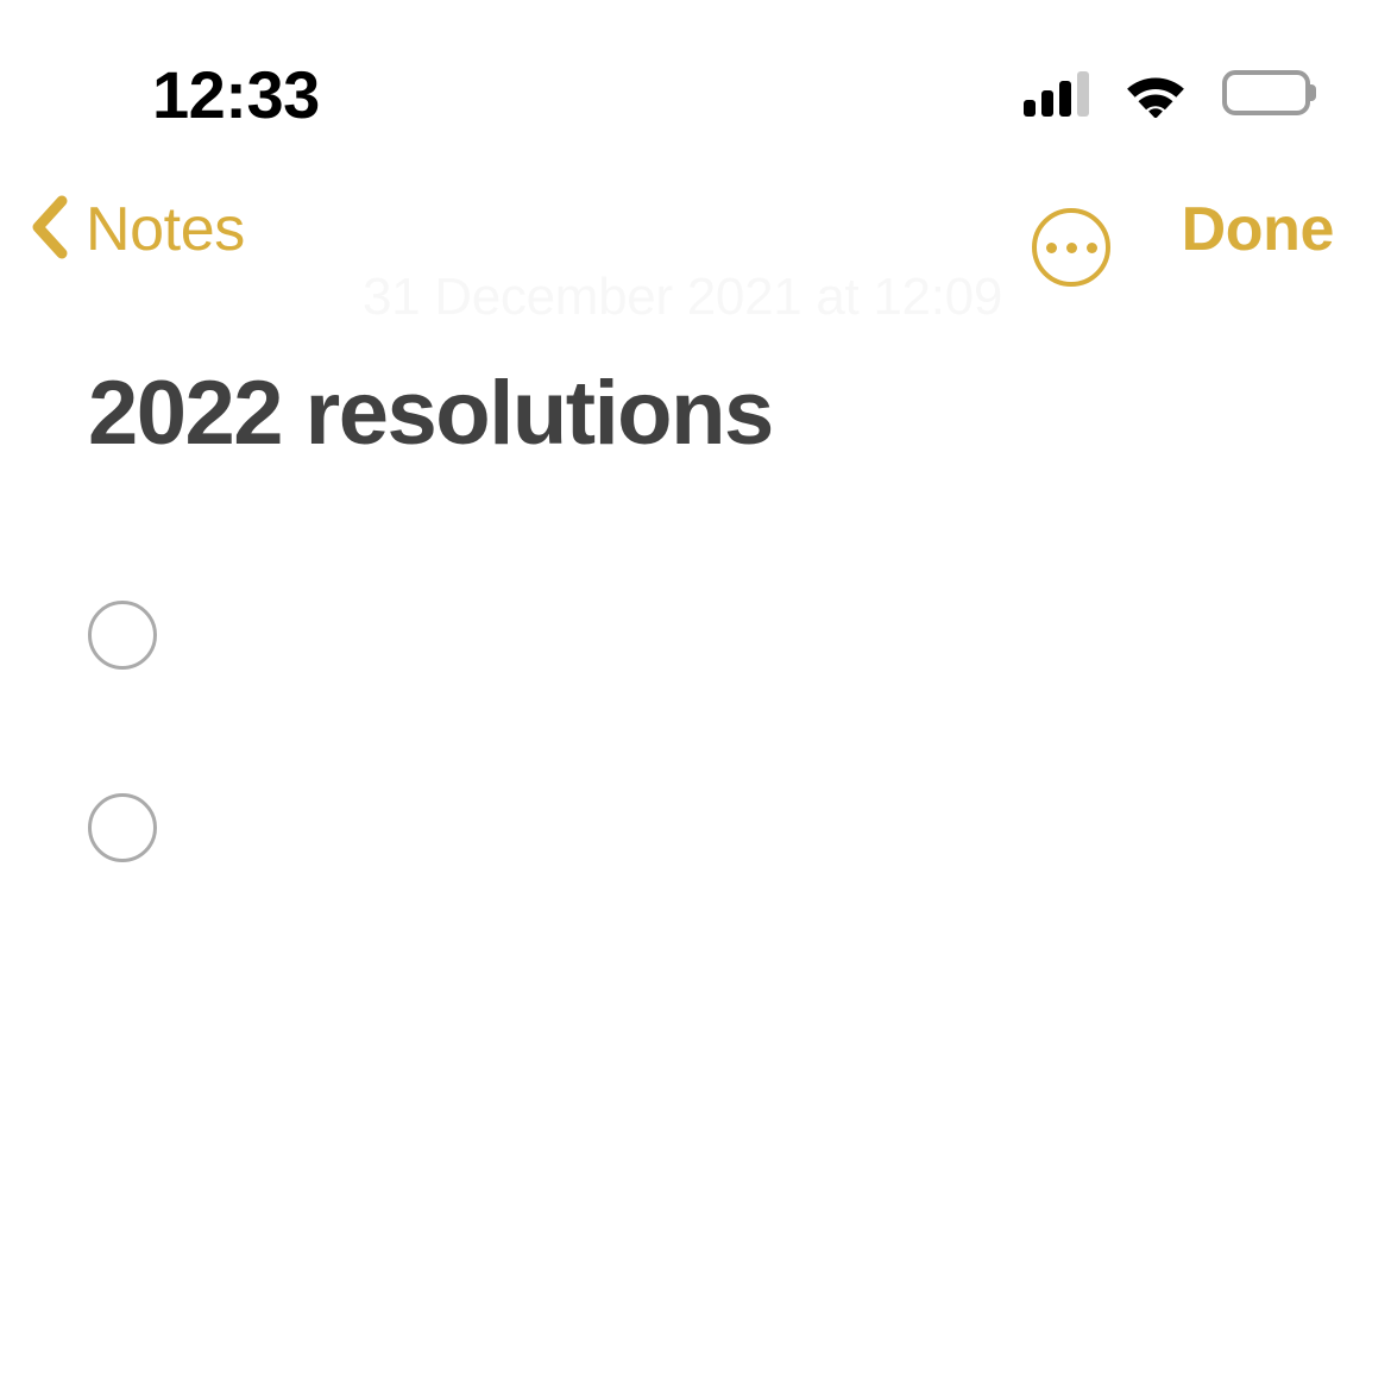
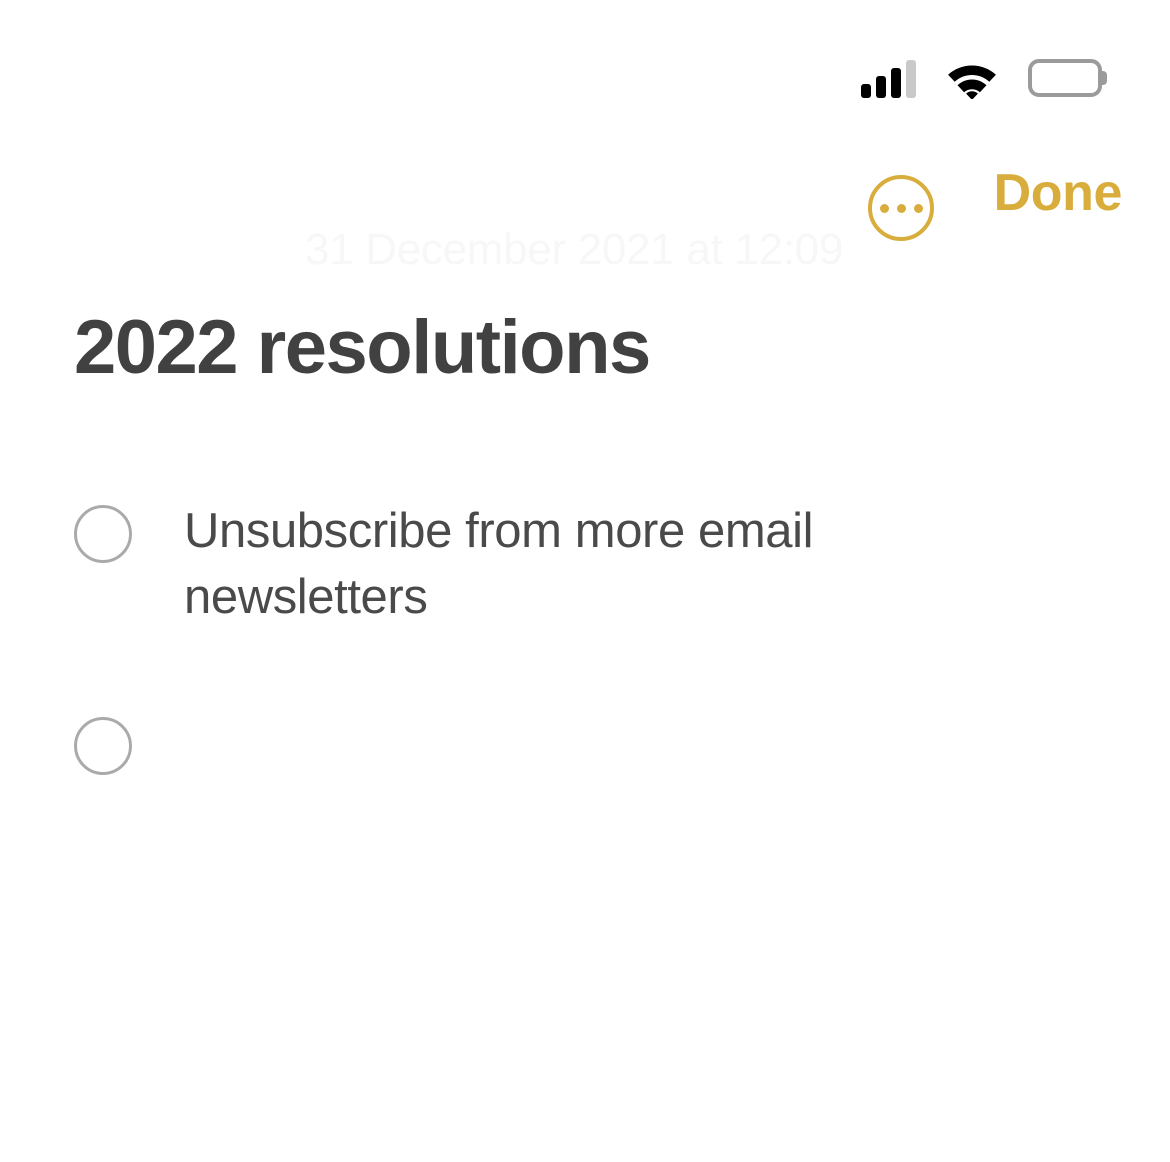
- 12:33
- Notes
  Done
  2022 resolutions
+ Unsubscribe from more email newsletters
